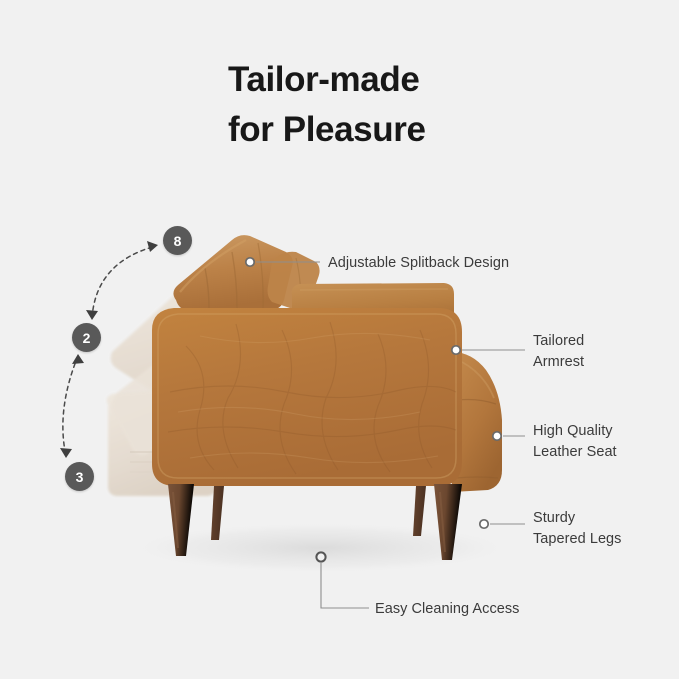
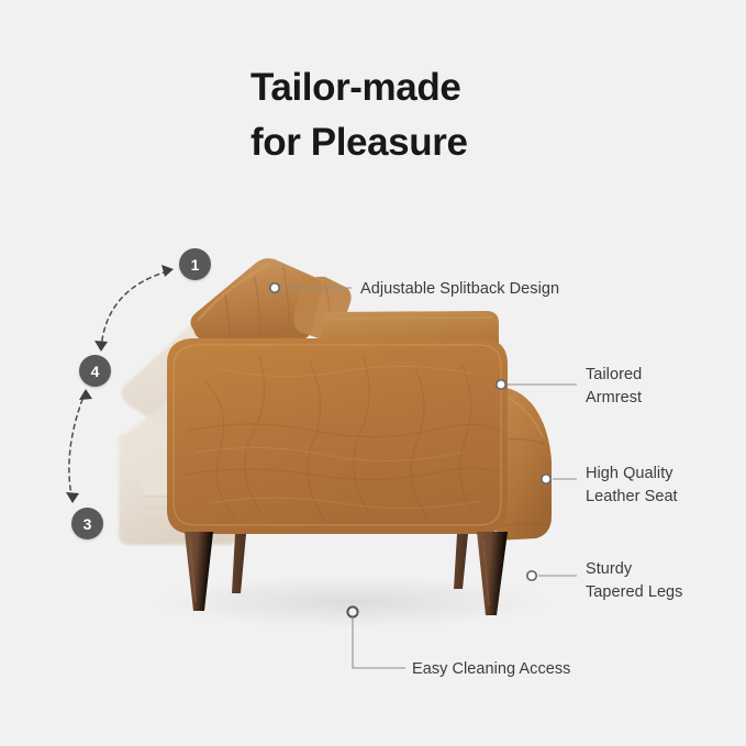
  Tailor-made
  for Pleasure
- 8
+ 1
- 2
+ 4
  3
  Adjustable Splitback Design
  Tailored
  Armrest
  High Quality
  Leather Seat
  Sturdy
  Tapered Legs
  Easy Cleaning Access
